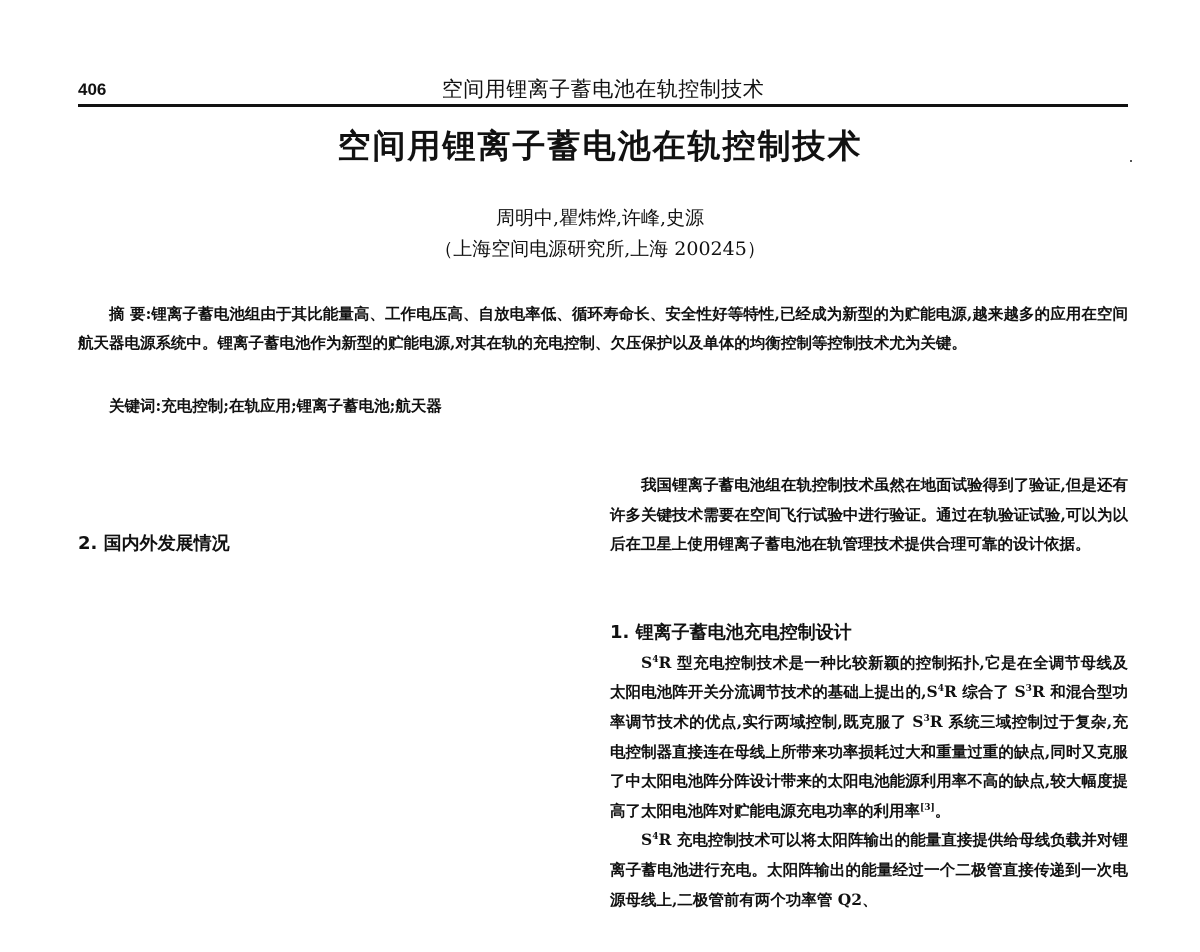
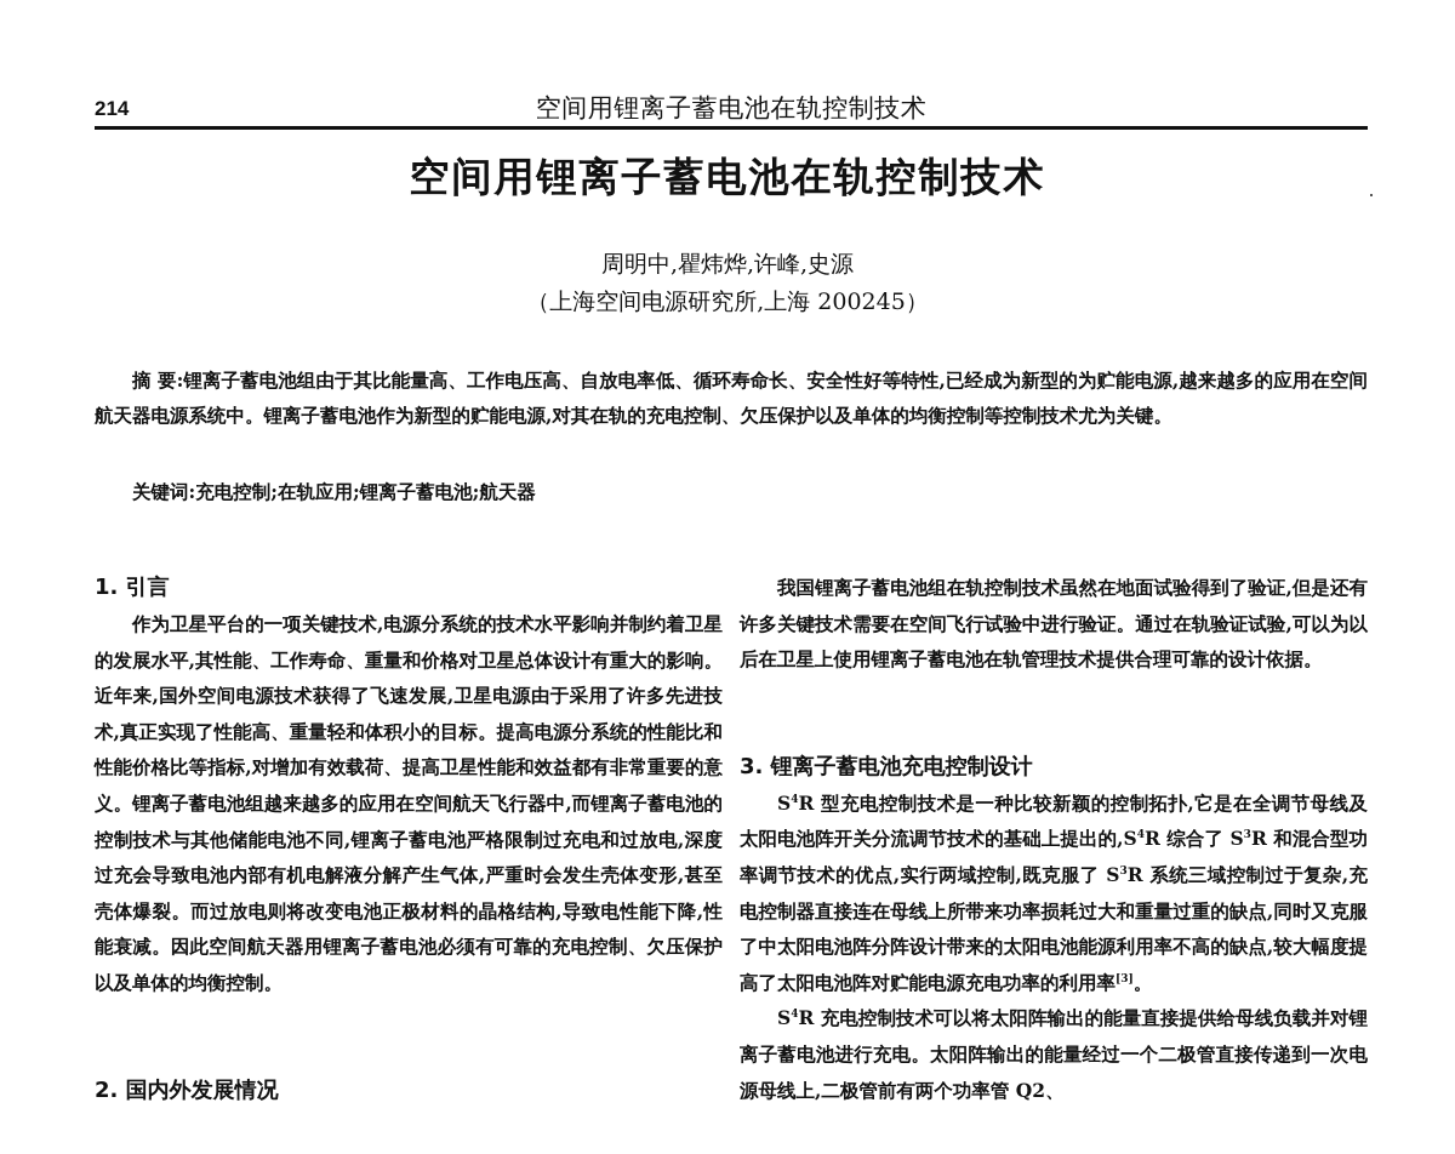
- 406
+ 214
  空间用锂离子蓄电池在轨控制技术
  空间用锂离子蓄电池在轨控制技术
  周明中,瞿炜烨,许峰,史源
  （上海空间电源研究所,上海 200245）
  摘 要:锂离子蓄电池组由于其比能量高、工作电压高、自放电率低、循环寿命长、安全性好等特性,已经成为新型的为贮能电源,越来越多的应用在空间航天器电源系统中。锂离子蓄电池作为新型的贮能电源,对其在轨的充电控制、欠压保护以及单体的均衡控制等控制技术尤为关键。
  关键词:充电控制;在轨应用;锂离子蓄电池;航天器
+ 1. 引言
+ 作为卫星平台的一项关键技术,电源分系统的技术水平影响并制约着卫星的发展水平,其性能、工作寿命、重量和价格对卫星总体设计有重大的影响。近年来,国外空间电源技术获得了飞速发展,卫星电源由于采用了许多先进技术,真正实现了性能高、重量轻和体积小的目标。提高电源分系统的性能比和性能价格比等指标,对增加有效载荷、提高卫星性能和效益都有非常重要的意义。锂离子蓄电池组越来越多的应用在空间航天飞行器中,而锂离子蓄电池的控制技术与其他储能电池不同,锂离子蓄电池严格限制过充电和过放电,深度过充会导致电池内部有机电解液分解产生气体,严重时会发生壳体变形,甚至壳体爆裂。而过放电则将改变电池正极材料的晶格结构,导致电性能下降,性能衰减。因此空间航天器用锂离子蓄电池必须有可靠的充电控制、欠压保护以及单体的均衡控制。
  2. 国内外发展情况
  我国锂离子蓄电池组在轨控制技术虽然在地面试验得到了验证,但是还有许多关键技术需要在空间飞行试验中进行验证。通过在轨验证试验,可以为以后在卫星上使用锂离子蓄电池在轨管理技术提供合理可靠的设计依据。
- 1. 锂离子蓄电池充电控制设计
+ 3. 锂离子蓄电池充电控制设计
  S4R 型充电控制技术是一种比较新颖的控制拓扑,它是在全调节母线及太阳电池阵开关分流调节技术的基础上提出的,S4R 综合了 S3R 和混合型功率调节技术的优点,实行两域控制,既克服了 S3R 系统三域控制过于复杂,充电控制器直接连在母线上所带来功率损耗过大和重量过重的缺点,同时又克服了中太阳电池阵分阵设计带来的太阳电池能源利用率不高的缺点,较大幅度提高了太阳电池阵对贮能电源充电功率的利用率[3]。
  S4R 充电控制技术可以将太阳阵输出的能量直接提供给母线负载并对锂离子蓄电池进行充电。太阳阵输出的能量经过一个二极管直接传递到一次电源母线上,二极管前有两个功率管 Q2、
